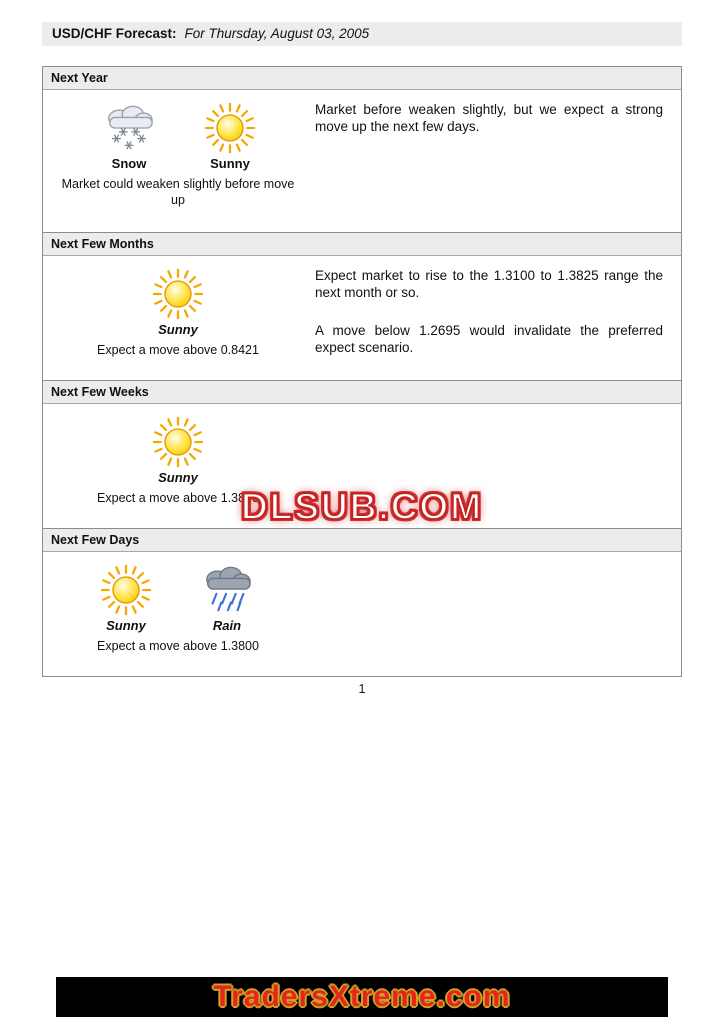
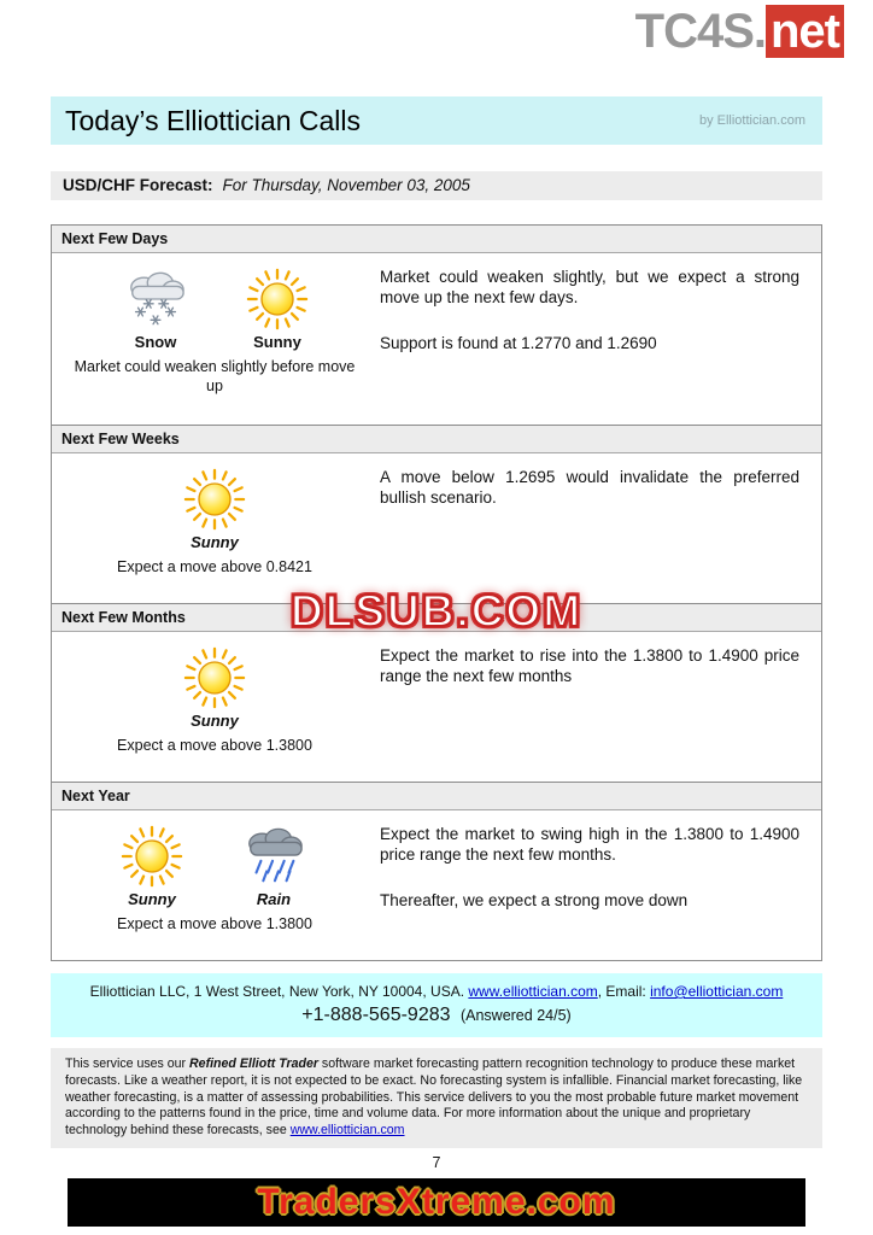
+ TC4S.net
+ Today’s Elliottician Calls
+ by Elliottician.com
- USD/CHF Forecast: For Thursday, August 03, 2005
+ USD/CHF Forecast: For Thursday, November 03, 2005
- Next Year
+ Next Few Days
  Snow
  Sunny
  Market could weaken slightly before move up
- Market before weaken slightly, but we expect a strong move up the next few days.
+ Market could weaken slightly, but we expect a strong move up the next few days.
+ Support is found at 1.2770 and 1.2690
- Next Few Months
+ Next Few Weeks
  Sunny
  Expect a move above 0.8421
- Expect market to rise to the 1.3100 to 1.3825 range the next month or so.
- A move below 1.2695 would invalidate the preferred expect scenario.
+ A move below 1.2695 would invalidate the preferred bullish scenario.
- Next Few Weeks
+ Next Few Months
  Sunny
  Expect a move above 1.3800
+ Expect the market to rise into the 1.3800 to 1.4900 price range the next few months
- Next Few Days
+ Next Year
  Sunny
  Rain
  Expect a move above 1.3800
+ Expect the market to swing high in the 1.3800 to 1.4900 price range the next few months.
+ Thereafter, we expect a strong move down
+ Elliottician LLC, 1 West Street, New York, NY 10004, USA. www.elliottician.com, Email: info@elliottician.com
+ +1-888-565-9283 (Answered 24/5)
+ This service uses our Refined Elliott Trader software market forecasting pattern recognition technology to produce these market forecasts. Like a weather report, it is not expected to be exact. No forecasting system is infallible. Financial market forecasting, like weather forecasting, is a matter of assessing probabilities. This service delivers to you the most probable future market movement according to the patterns found in the price, time and volume data. For more information about the unique and proprietary technology behind these forecasts, see www.elliottician.com
- 1
+ 7
  DLSUB.COM
  TradersXtreme.com
